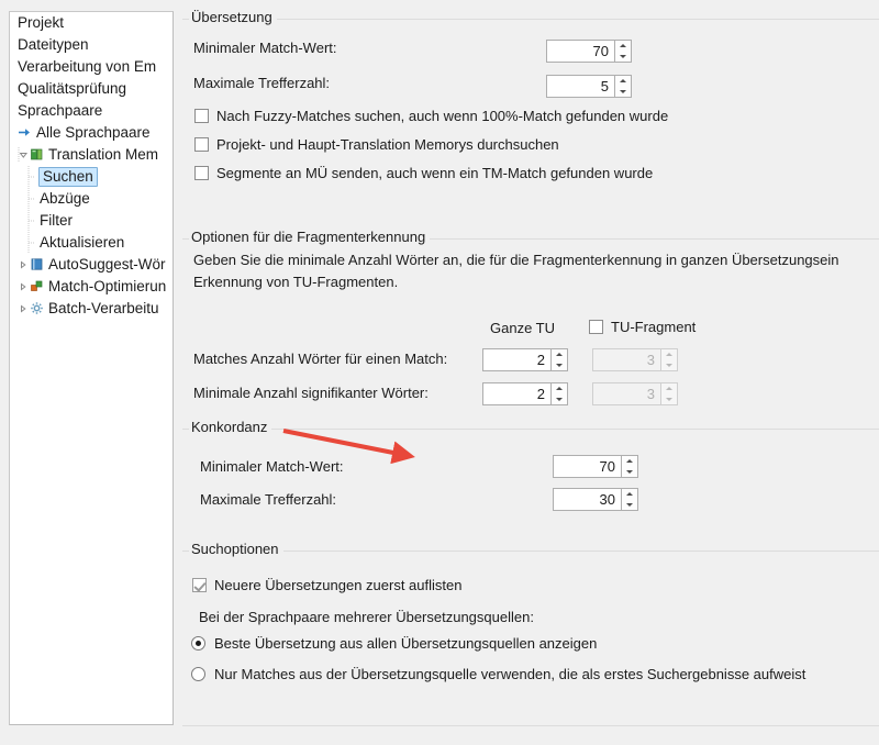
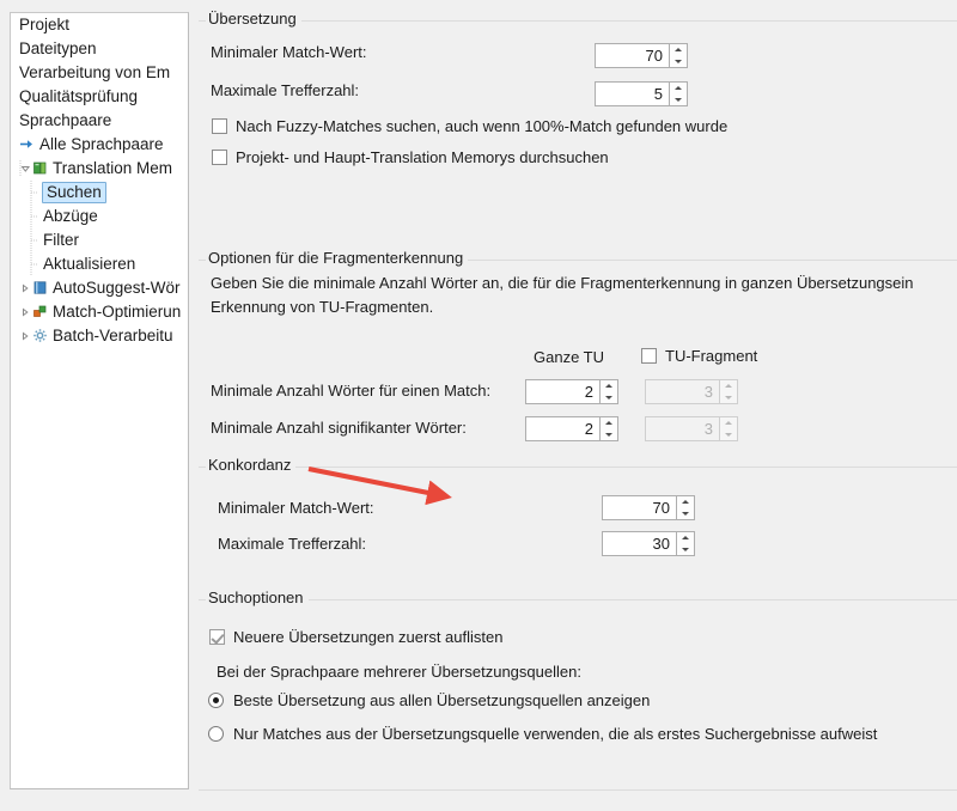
  Projekt
  Dateitypen
  Verarbeitung von Em
  Qualitätsprüfung
  Sprachpaare
  Alle Sprachpaare
  Translation Mem
  Suchen
  Abzüge
  Filter
  Aktualisieren
  AutoSuggest-Wör
  Match-Optimierun
  Batch-Verarbeitu
  Übersetzung
  Minimaler Match-Wert:
  70
  Maximale Trefferzahl:
  5
  Nach Fuzzy-Matches suchen, auch wenn 100%-Match gefunden wurde
  Projekt- und Haupt-Translation Memorys durchsuchen
- Segmente an MÜ senden, auch wenn ein TM-Match gefunden wurde
  Optionen für die Fragmenterkennung
  Geben Sie die minimale Anzahl Wörter an, die für die Fragmenterkennung in ganzen Übersetzungsein
  Erkennung von TU-Fragmenten.
  Ganze TU
  TU-Fragment
- Matches Anzahl Wörter für einen Match:
+ Minimale Anzahl Wörter für einen Match:
  2
  3
  Minimale Anzahl signifikanter Wörter:
  2
  3
  Konkordanz
  Minimaler Match-Wert:
  70
  Maximale Trefferzahl:
  30
  Suchoptionen
  Neuere Übersetzungen zuerst auflisten
  Bei der Sprachpaare mehrerer Übersetzungsquellen:
  Beste Übersetzung aus allen Übersetzungsquellen anzeigen
  Nur Matches aus der Übersetzungsquelle verwenden, die als erstes Suchergebnisse aufweist
